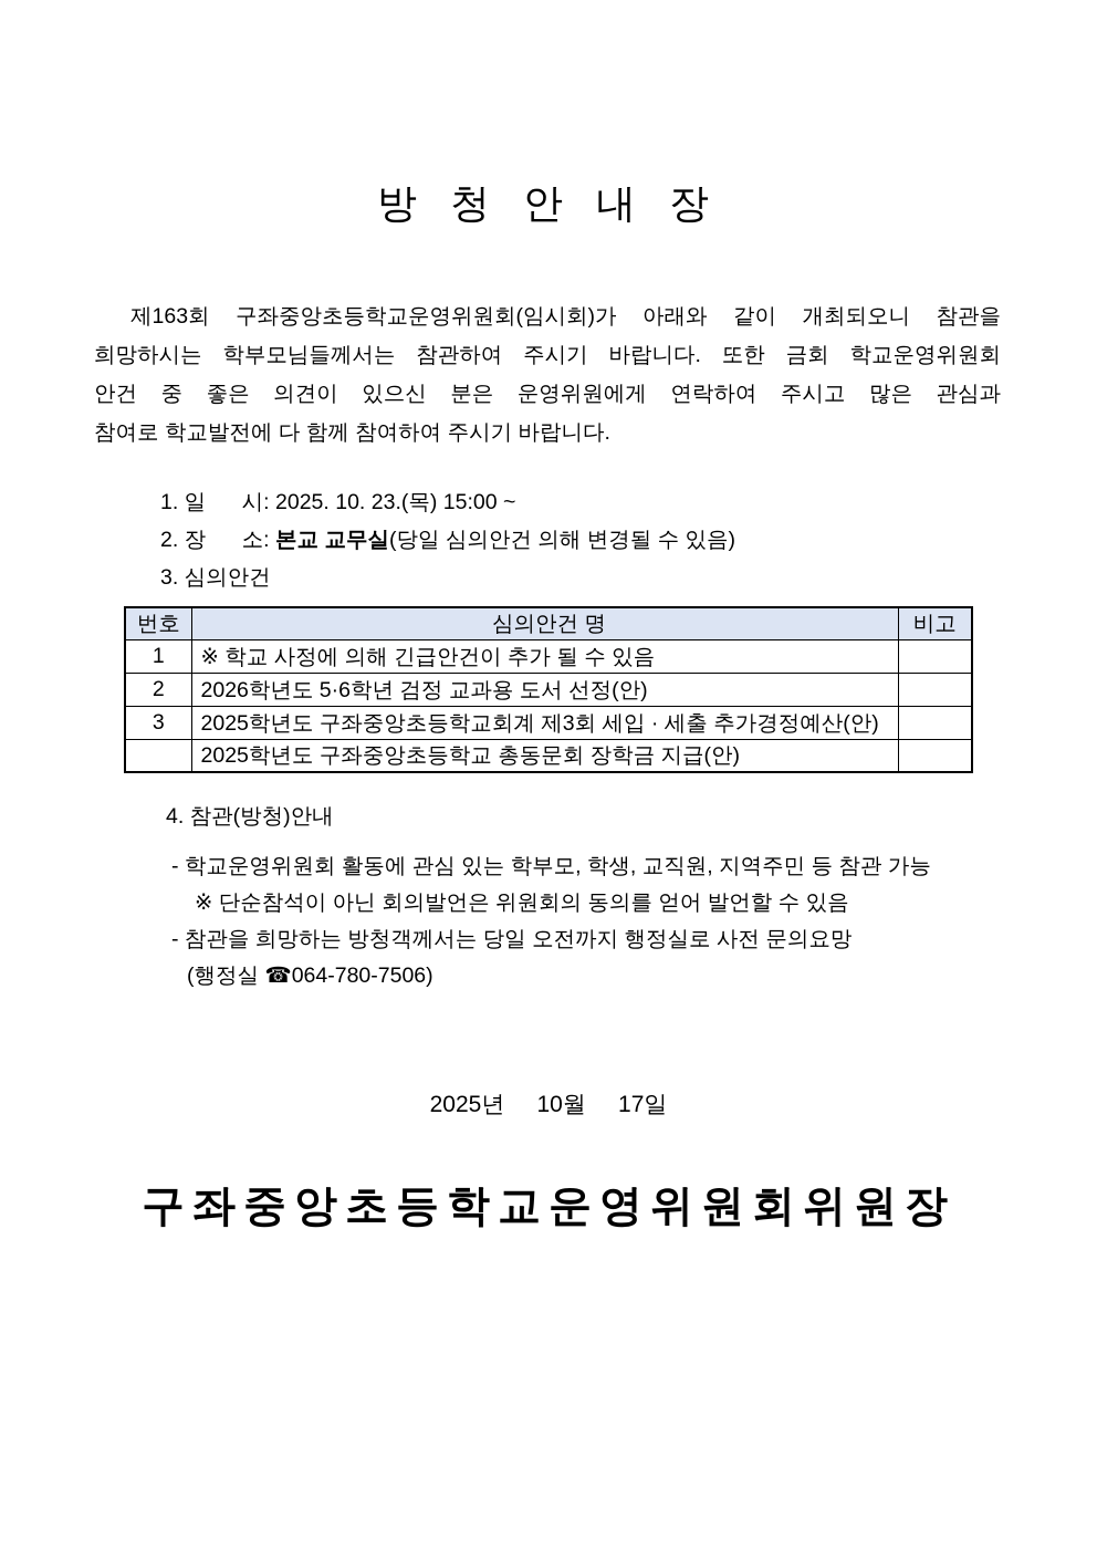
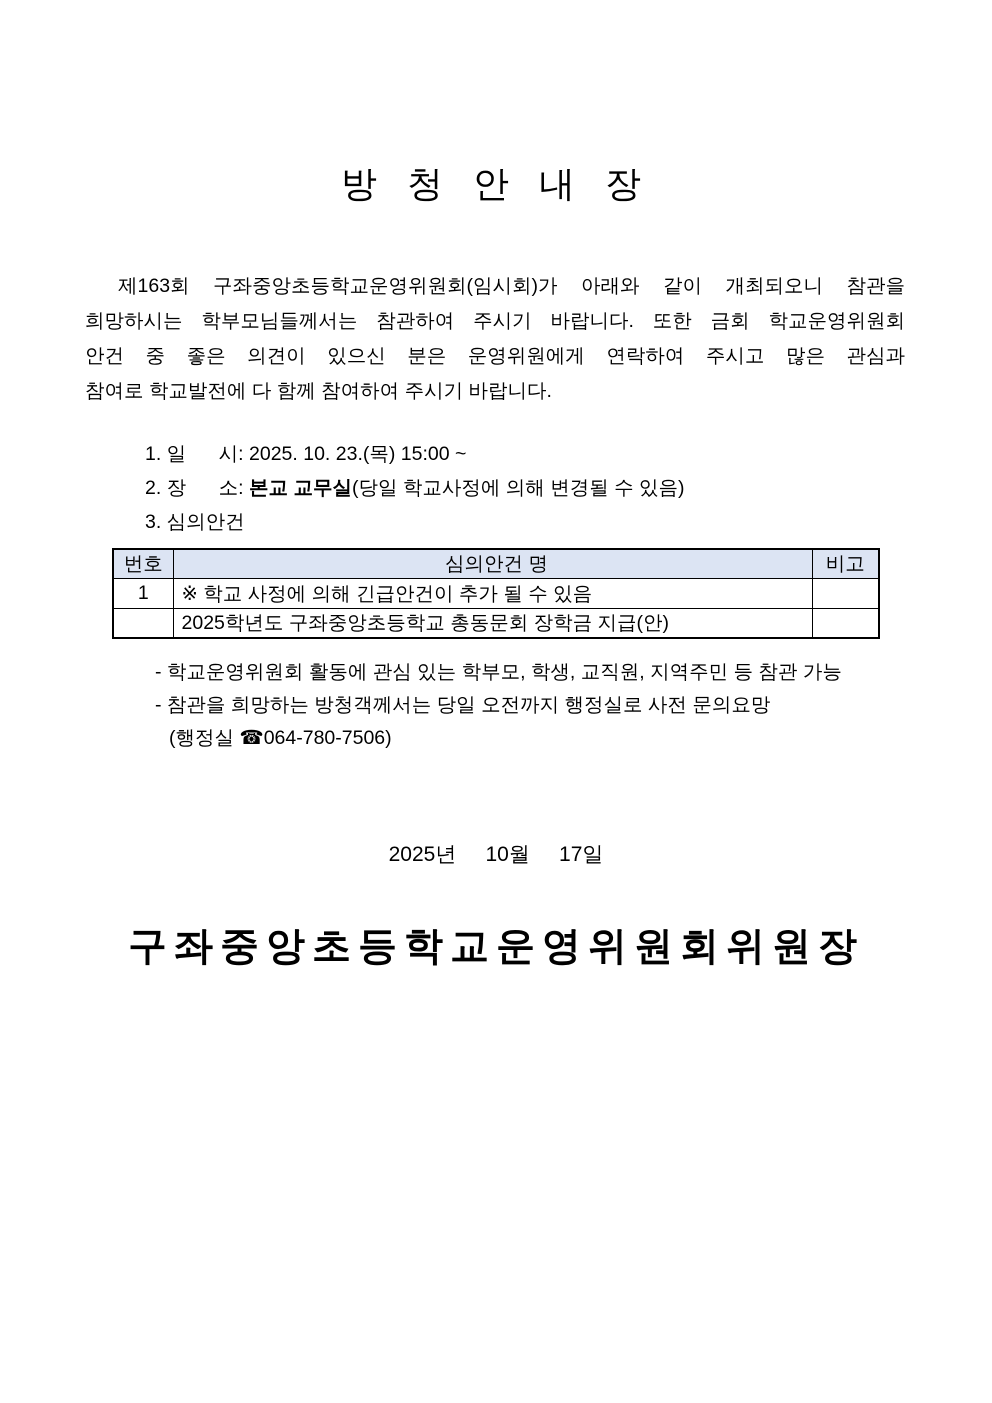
  방 청 안 내 장
  제163회 구좌중앙초등학교운영위원회(임시회)가 아래와 같이 개최되오니 참관을
  희망하시는 학부모님들께서는 참관하여 주시기 바랍니다. 또한 금회 학교운영위원회
  안건 중 좋은 의견이 있으신 분은 운영위원에게 연락하여 주시고 많은 관심과
  참여로 학교발전에 다 함께 참여하여 주시기 바랍니다.
  1. 일 시: 2025. 10. 23.(목) 15:00 ~
- 2. 장 소: 본교 교무실(당일 심의안건 의해 변경될 수 있음)
+ 2. 장 소: 본교 교무실(당일 학교사정에 의해 변경될 수 있음)
  3. 심의안건
  번호	심의안건 명	비고
  1	※ 학교 사정에 의해 긴급안건이 추가 될 수 있음
- 2	2026학년도 5·6학년 검정 교과용 도서 선정(안)
- 3	2025학년도 구좌중앙초등학교회계 제3회 세입 · 세출 추가경정예산(안)
  	2025학년도 구좌중앙초등학교 총동문회 장학금 지급(안)
- 4. 참관(방청)안내
  - 학교운영위원회 활동에 관심 있는 학부모, 학생, 교직원, 지역주민 등 참관 가능
- ※ 단순참석이 아닌 회의발언은 위원회의 동의를 얻어 발언할 수 있음
  - 참관을 희망하는 방청객께서는 당일 오전까지 행정실로 사전 문의요망
  (행정실 ☎064-780-7506)
  2025년 10월 17일
  구좌중앙초등학교운영위원회위원장
